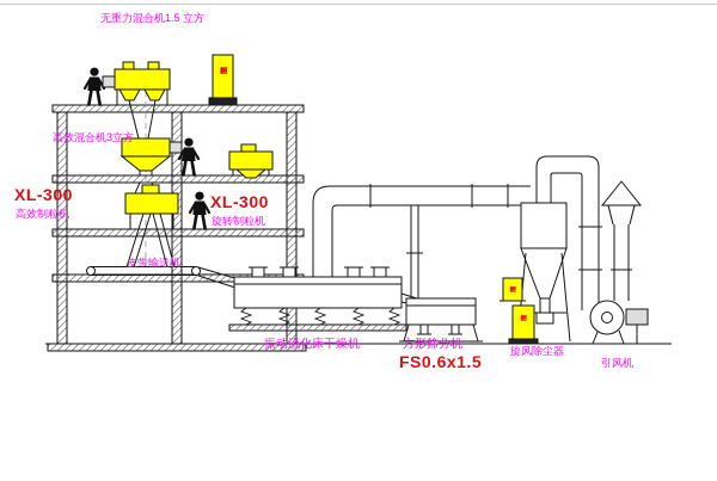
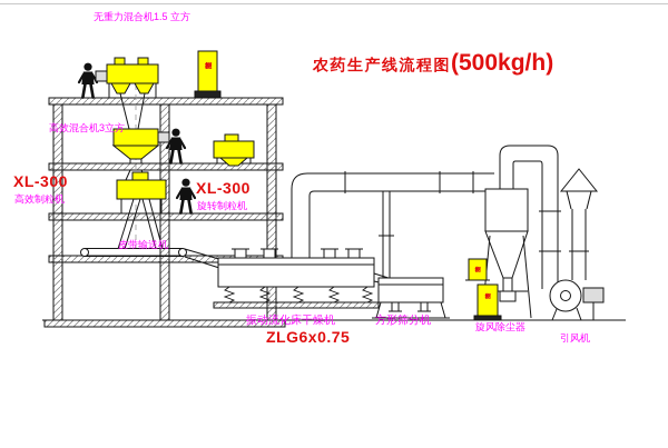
+ 农药生产线流程图(500kg/h)
  无重力混合机1.5 立方
  高效混合机3立方
  XL-300
  高效制粒机
  XL-300
  旋转制粒机
  皮带输送机
  振动流化床干燥机
+ ZLG6x0.75
  方形筛分机
- FS0.6x1.5
  旋风除尘器
  引风机
